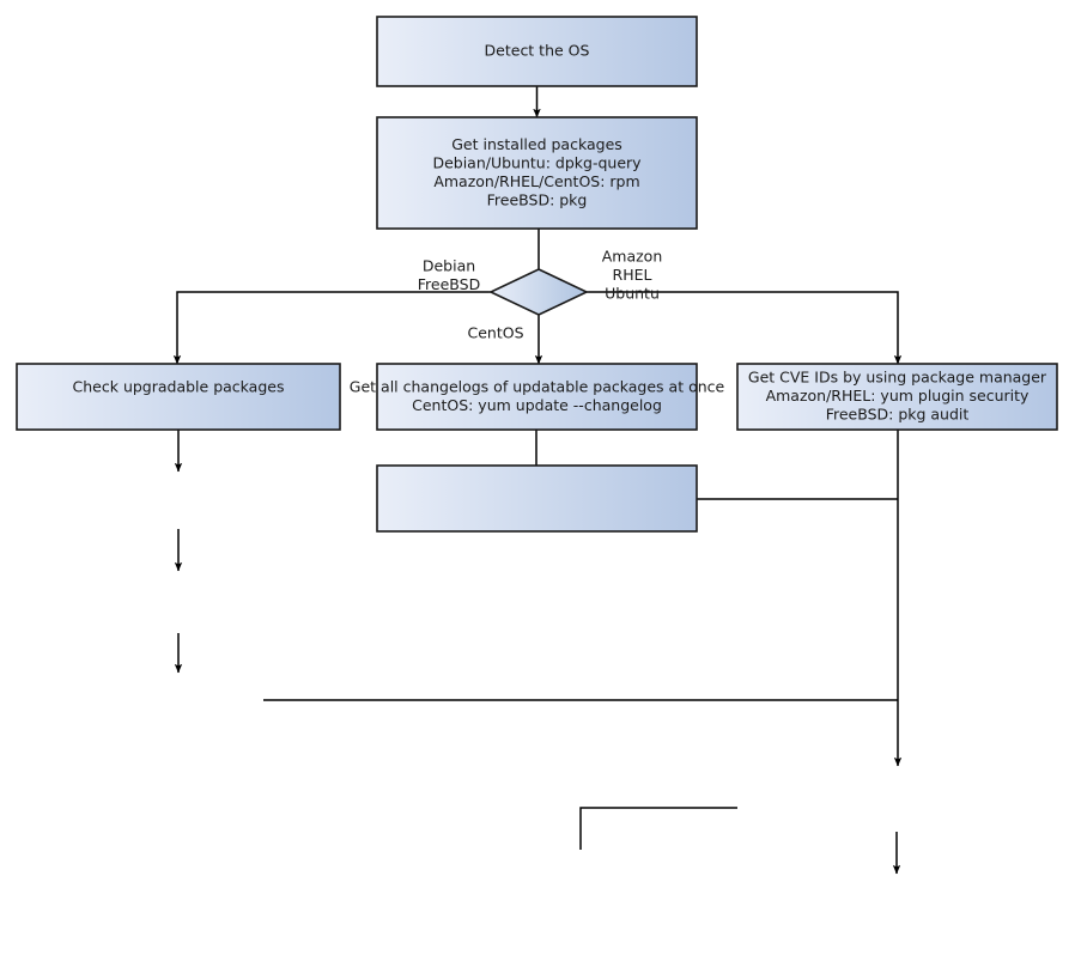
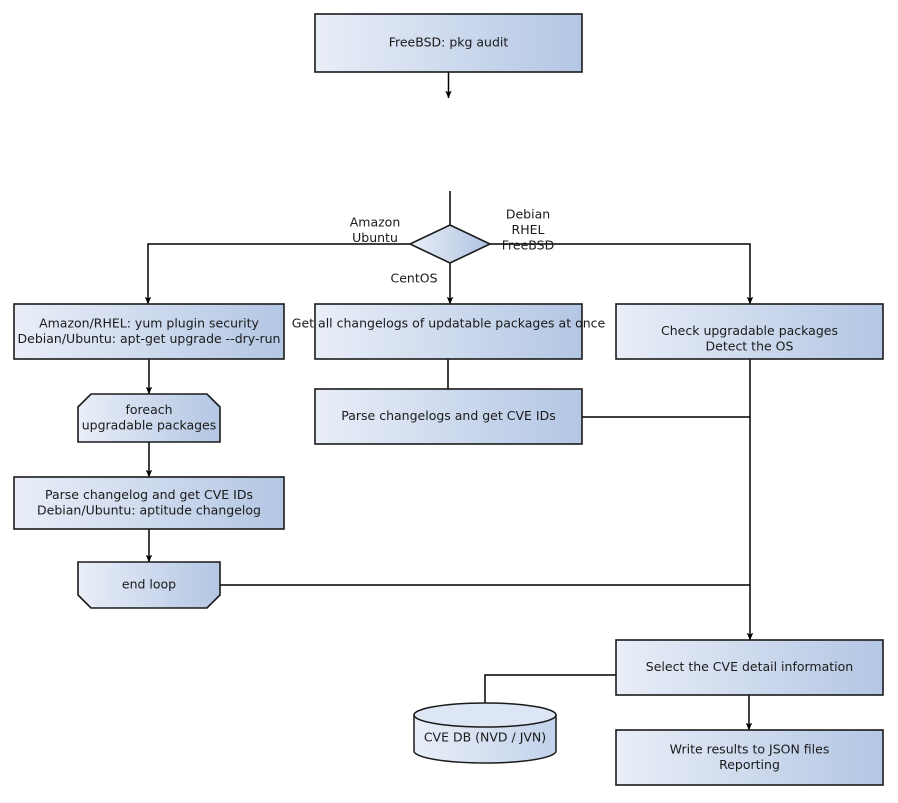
- Detect the OS
+ FreeBSD: pkg audit
- Get installed packages
- Debian/Ubuntu: dpkg-query
- Amazon/RHEL/CentOS: rpm
- FreeBSD: pkg
- Check upgradable packages
+ Amazon/RHEL: yum plugin security
+ Debian/Ubuntu: apt-get upgrade --dry-run
  Get all changelogs of updatable packages at once
- CentOS: yum update --changelog
- Get CVE IDs by using package manager
- Amazon/RHEL: yum plugin security
+ Check upgradable packages
- FreeBSD: pkg audit
+ Detect the OS
+ foreach
+ upgradable packages
+ Parse changelogs and get CVE IDs
+ Parse changelog and get CVE IDs
+ Debian/Ubuntu: aptitude changelog
+ end loop
+ Select the CVE detail information
+ CVE DB (NVD / JVN)
+ Write results to JSON files
+ Reporting
- Debian
+ Amazon
- FreeBSD
+ Ubuntu
- Amazon
+ Debian
  RHEL
- Ubuntu
+ FreeBSD
  CentOS
